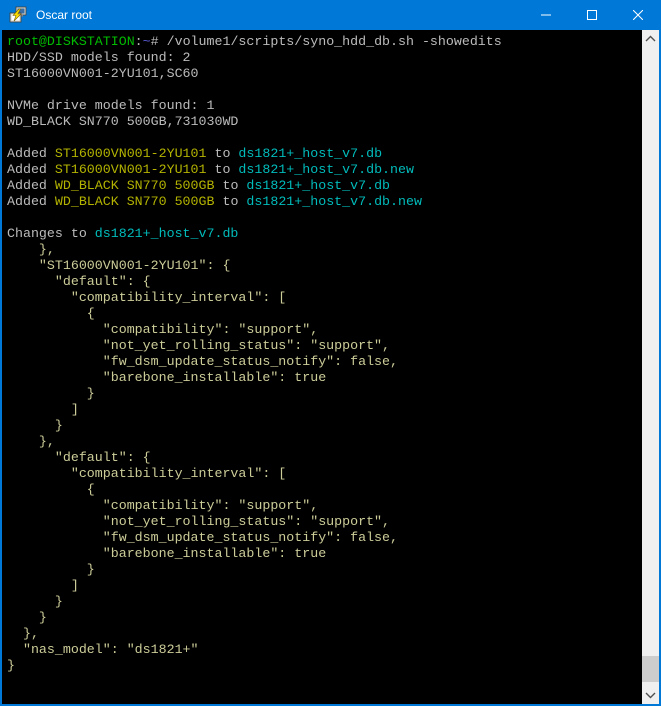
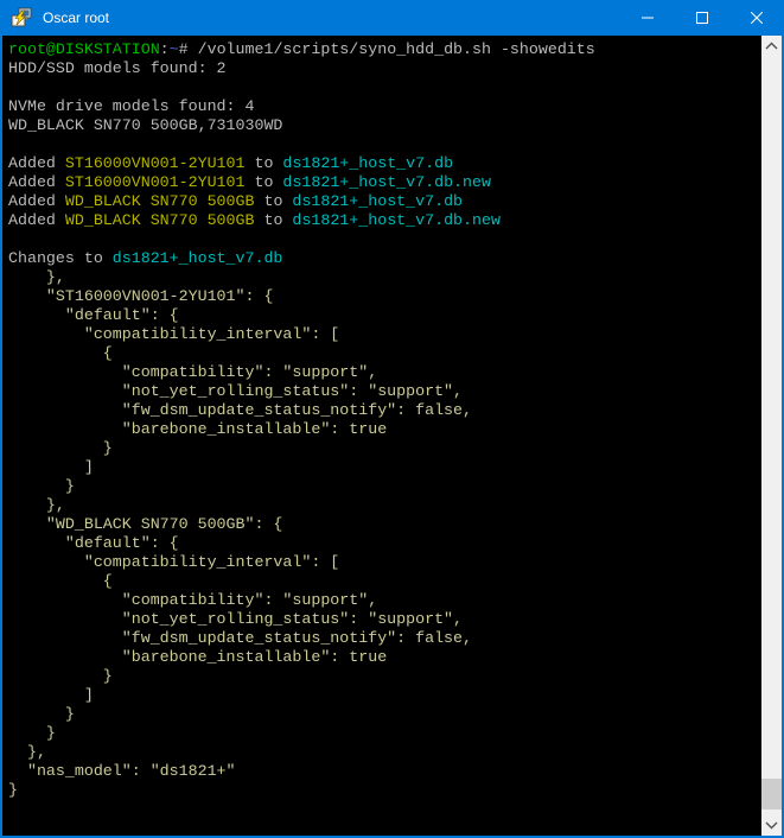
  Oscar root
  root@DISKSTATION:~# /volume1/scripts/syno_hdd_db.sh -showedits
  HDD/SSD models found: 2
- ST16000VN001-2YU101,SC60
- NVMe drive models found: 1
+ NVMe drive models found: 4
  WD_BLACK SN770 500GB,731030WD
  Added ST16000VN001-2YU101 to ds1821+_host_v7.db
  Added ST16000VN001-2YU101 to ds1821+_host_v7.db.new
  Added WD_BLACK SN770 500GB to ds1821+_host_v7.db
  Added WD_BLACK SN770 500GB to ds1821+_host_v7.db.new
  Changes to ds1821+_host_v7.db
  },
  "ST16000VN001-2YU101": {
  "default": {
  "compatibility_interval": [
  {
  "compatibility": "support",
  "not_yet_rolling_status": "support",
  "fw_dsm_update_status_notify": false,
  "barebone_installable": true
  }
  ]
  }
  },
+ "WD_BLACK SN770 500GB": {
  "default": {
  "compatibility_interval": [
  {
  "compatibility": "support",
  "not_yet_rolling_status": "support",
  "fw_dsm_update_status_notify": false,
  "barebone_installable": true
  }
  ]
  }
  }
  },
  "nas_model": "ds1821+"
  }
